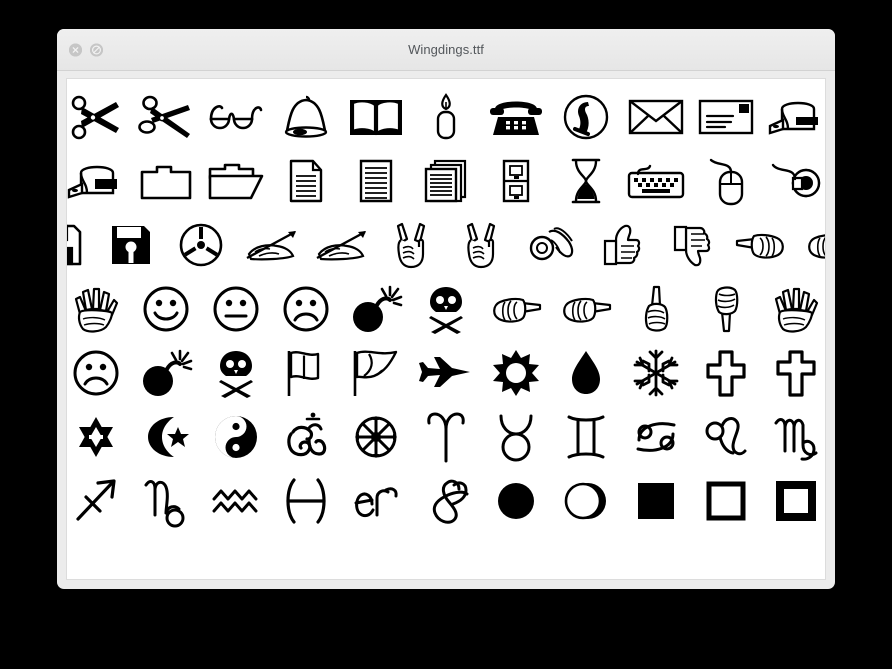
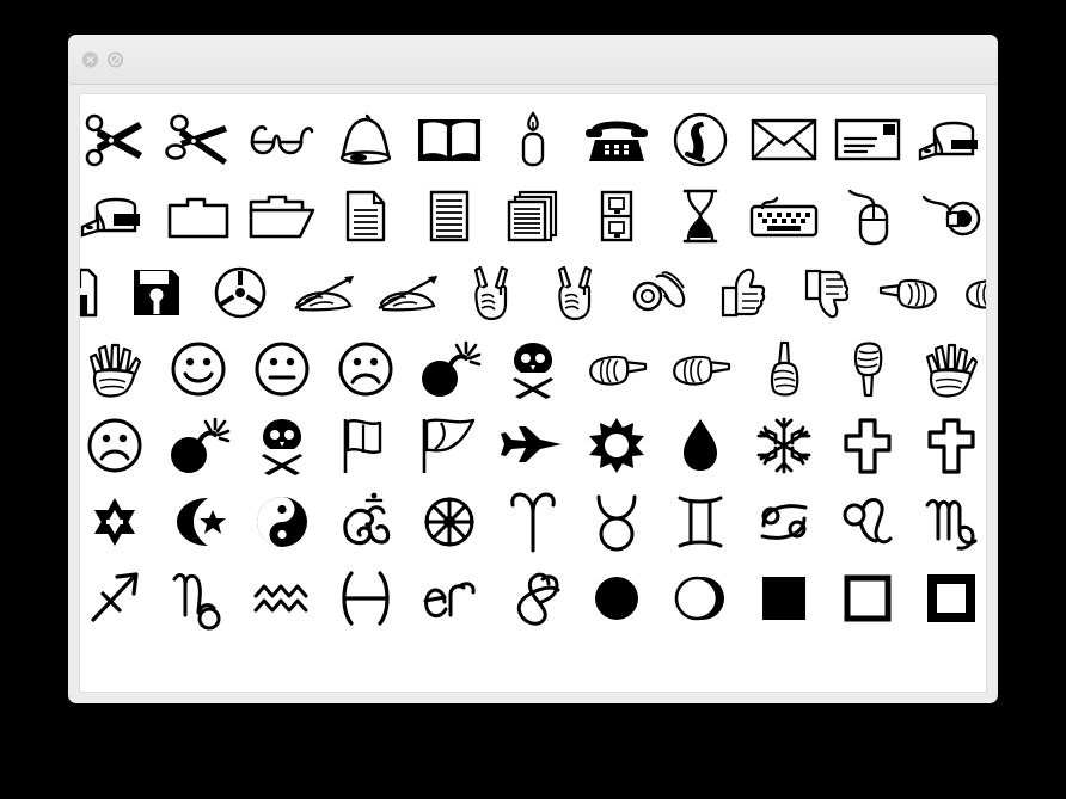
- Wingdings.ttf
